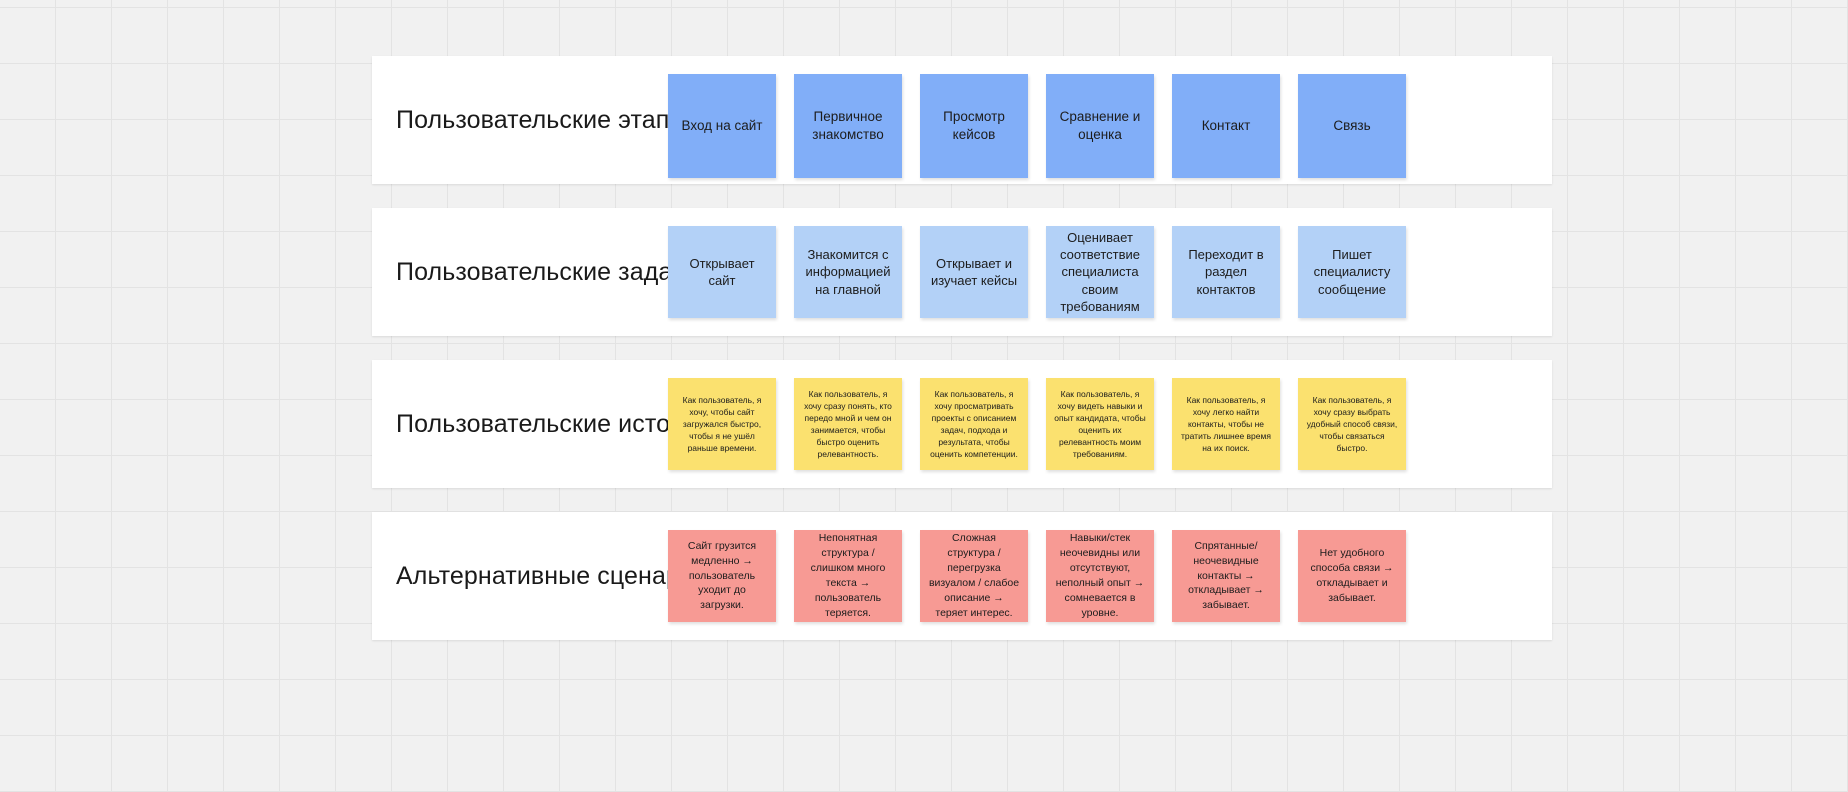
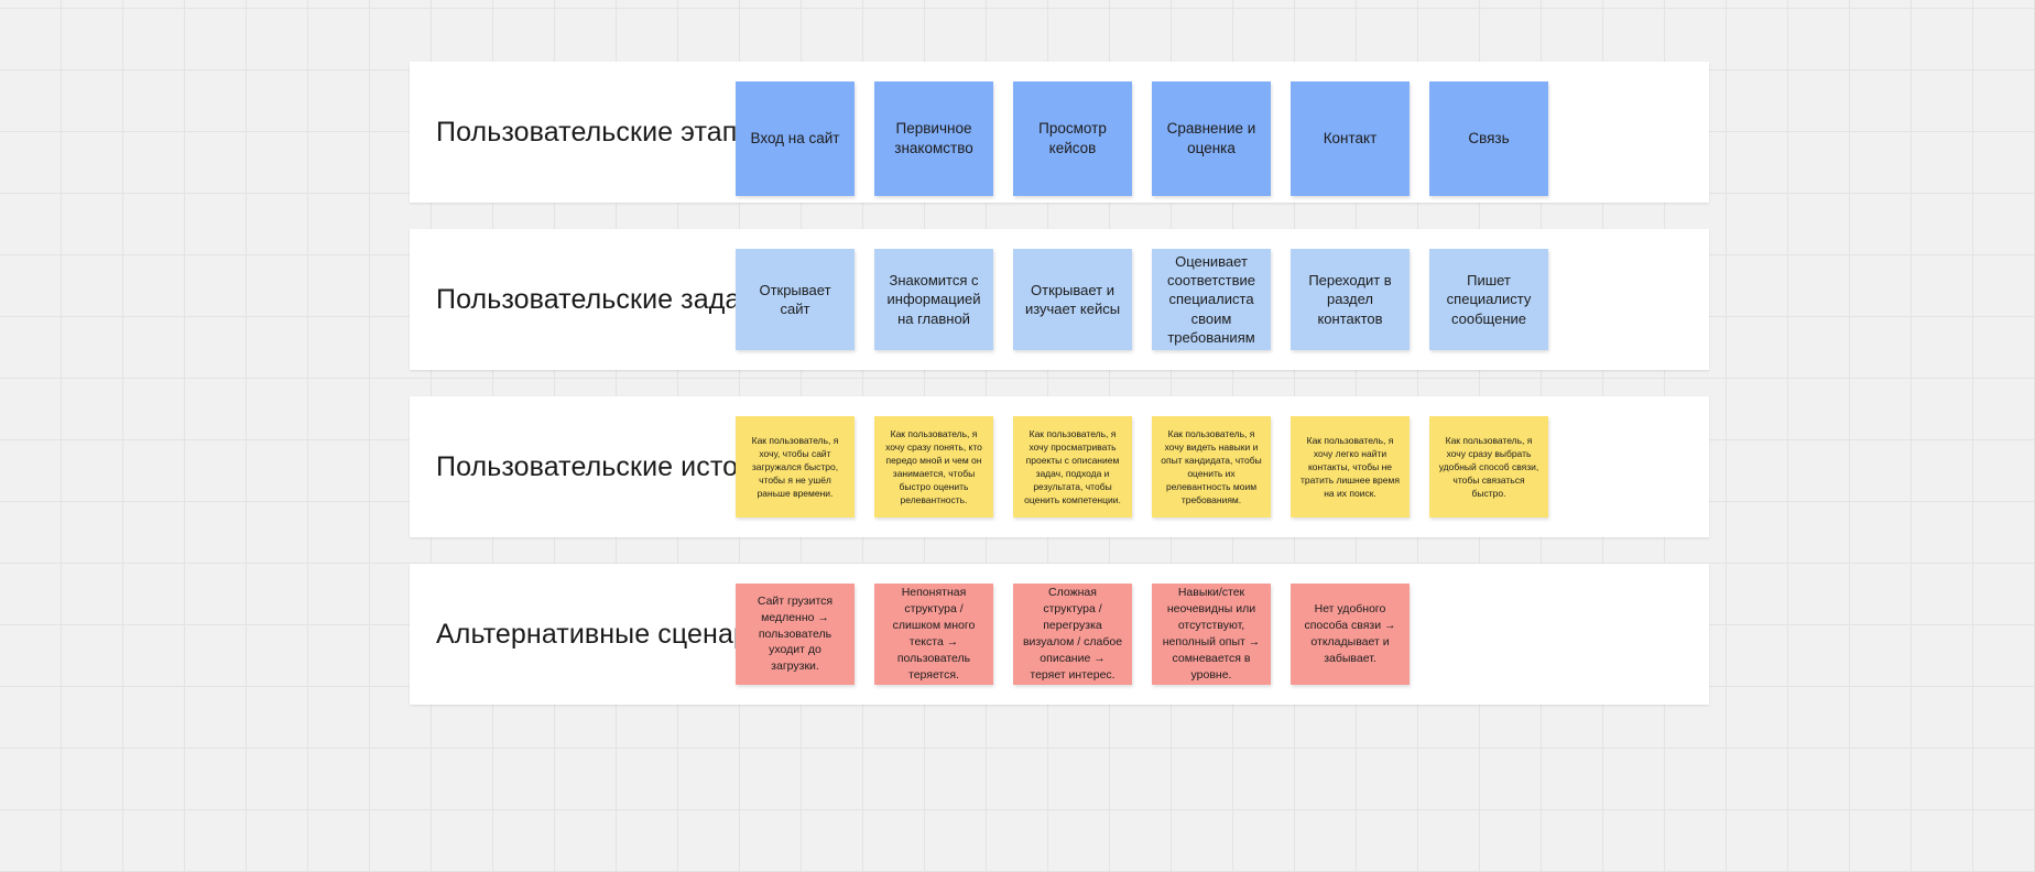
  Пользовательские этап
  Вход на сайт
  Первичное знакомство
  Просмотр кейсов
  Сравнение и оценка
  Контакт
  Связь
  Пользовательские зада
  Открывает сайт
  Знакомится с информацией на главной
  Открывает и изучает кейсы
  Оценивает соответствие специалиста своим требованиям
  Переходит в раздел контактов
  Пишет специалисту сообщение
  Пользовательские исто
  Как пользователь, я хочу, чтобы сайт загружался быстро, чтобы я не ушёл раньше времени.
  Как пользователь, я хочу сразу понять, кто передо мной и чем он занимается, чтобы быстро оценить релевантность.
  Как пользователь, я хочу просматривать проекты с описанием задач, подхода и результата, чтобы оценить компетенции.
  Как пользователь, я хочу видеть навыки и опыт кандидата, чтобы оценить их релевантность моим требованиям.
  Как пользователь, я хочу легко найти контакты, чтобы не тратить лишнее время на их поиск.
  Как пользователь, я хочу сразу выбрать удобный способ связи, чтобы связаться быстро.
  Альтернативные сцена
  Сайт грузится медленно → пользователь уходит до загрузки.
  Непонятная структура / слишком много текста → пользователь теряется.
  Сложная структура / перегрузка визуалом / слабое описание → теряет интерес.
  Навыки/стек неочевидны или отсутствуют, неполный опыт → сомневается в уровне.
- Спрятанные/неочевидные контакты → откладывает → забывает.
  Нет удобного способа связи → откладывает и забывает.
